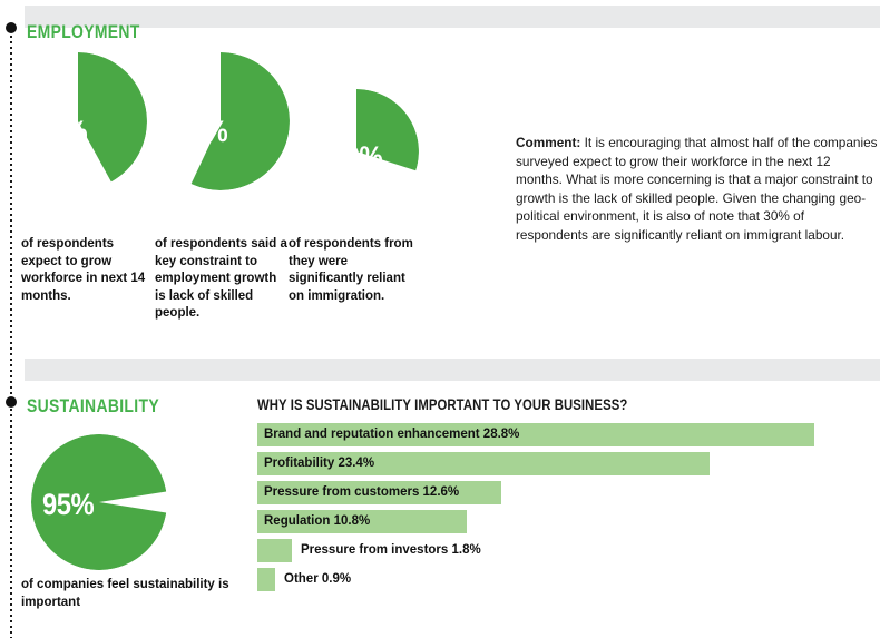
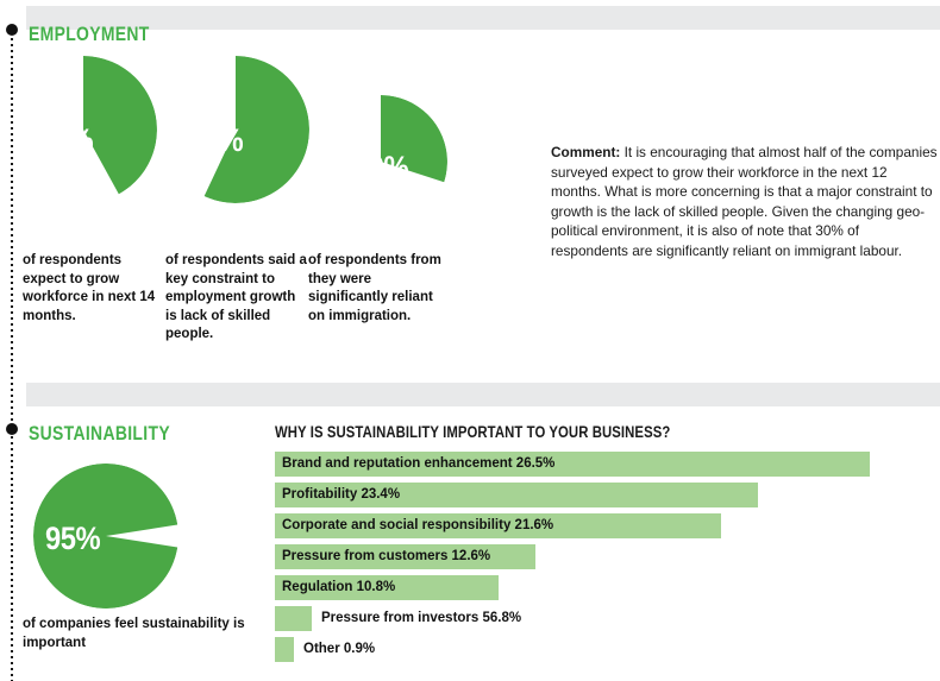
  EMPLOYMENT
  42%
  of respondents expect to grow workforce in next 14 months.
  57%
  of respondents said a key constraint to employment growth is lack of skilled people.
  30%
  of respondents from they were significantly reliant on immigration.
  Comment: It is encouraging that almost half of the companies surveyed expect to grow their workforce in the next 12 months. What is more concerning is that a major constraint to growth is the lack of skilled people. Given the changing geo-political environment, it is also of note that 30% of respondents are significantly reliant on immigrant labour.
  SUSTAINABILITY
  95%
  of companies feel sustainability is important
  WHY IS SUSTAINABILITY IMPORTANT TO YOUR BUSINESS?
- Brand and reputation enhancement 28.8%
+ Brand and reputation enhancement 26.5%
  Profitability 23.4%
+ Corporate and social responsibility 21.6%
  Pressure from customers 12.6%
  Regulation 10.8%
- Pressure from investors 1.8%
+ Pressure from investors 56.8%
  Other 0.9%
